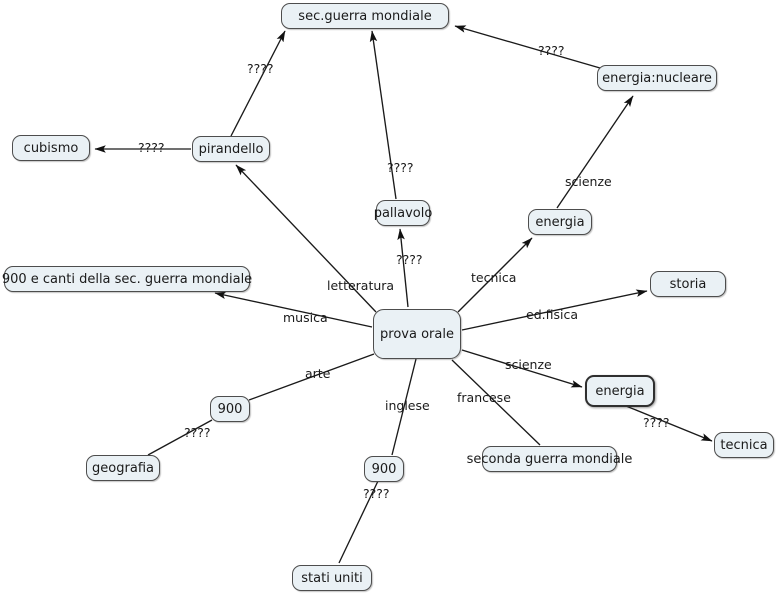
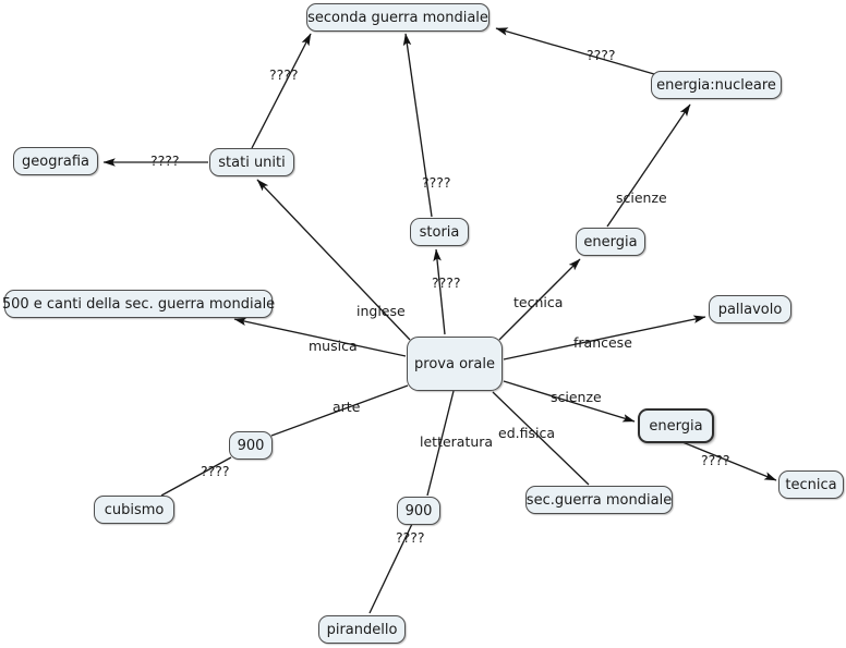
  ????
  ????
  ????
  scienze
  ????
- letteratura
+ inglese
  ????
  tecnica
- ed.fisica
+ francese
  musica
  scienze
- francese
+ ed.fisica
  arte
- inglese
+ letteratura
  ????
  ????
  ????
- sec.guerra mondiale
+ seconda guerra mondiale
  energia:nucleare
- cubismo
+ geografia
- pirandello
+ stati uniti
- pallavolo
+ storia
  energia
- 900 e canti della sec. guerra mondiale
+ 500 e canti della sec. guerra mondiale
- storia
+ pallavolo
  prova orale
  energia
  900
  tecnica
- seconda guerra mondiale
+ sec.guerra mondiale
- geografia
+ cubismo
  900
- stati uniti
+ pirandello
